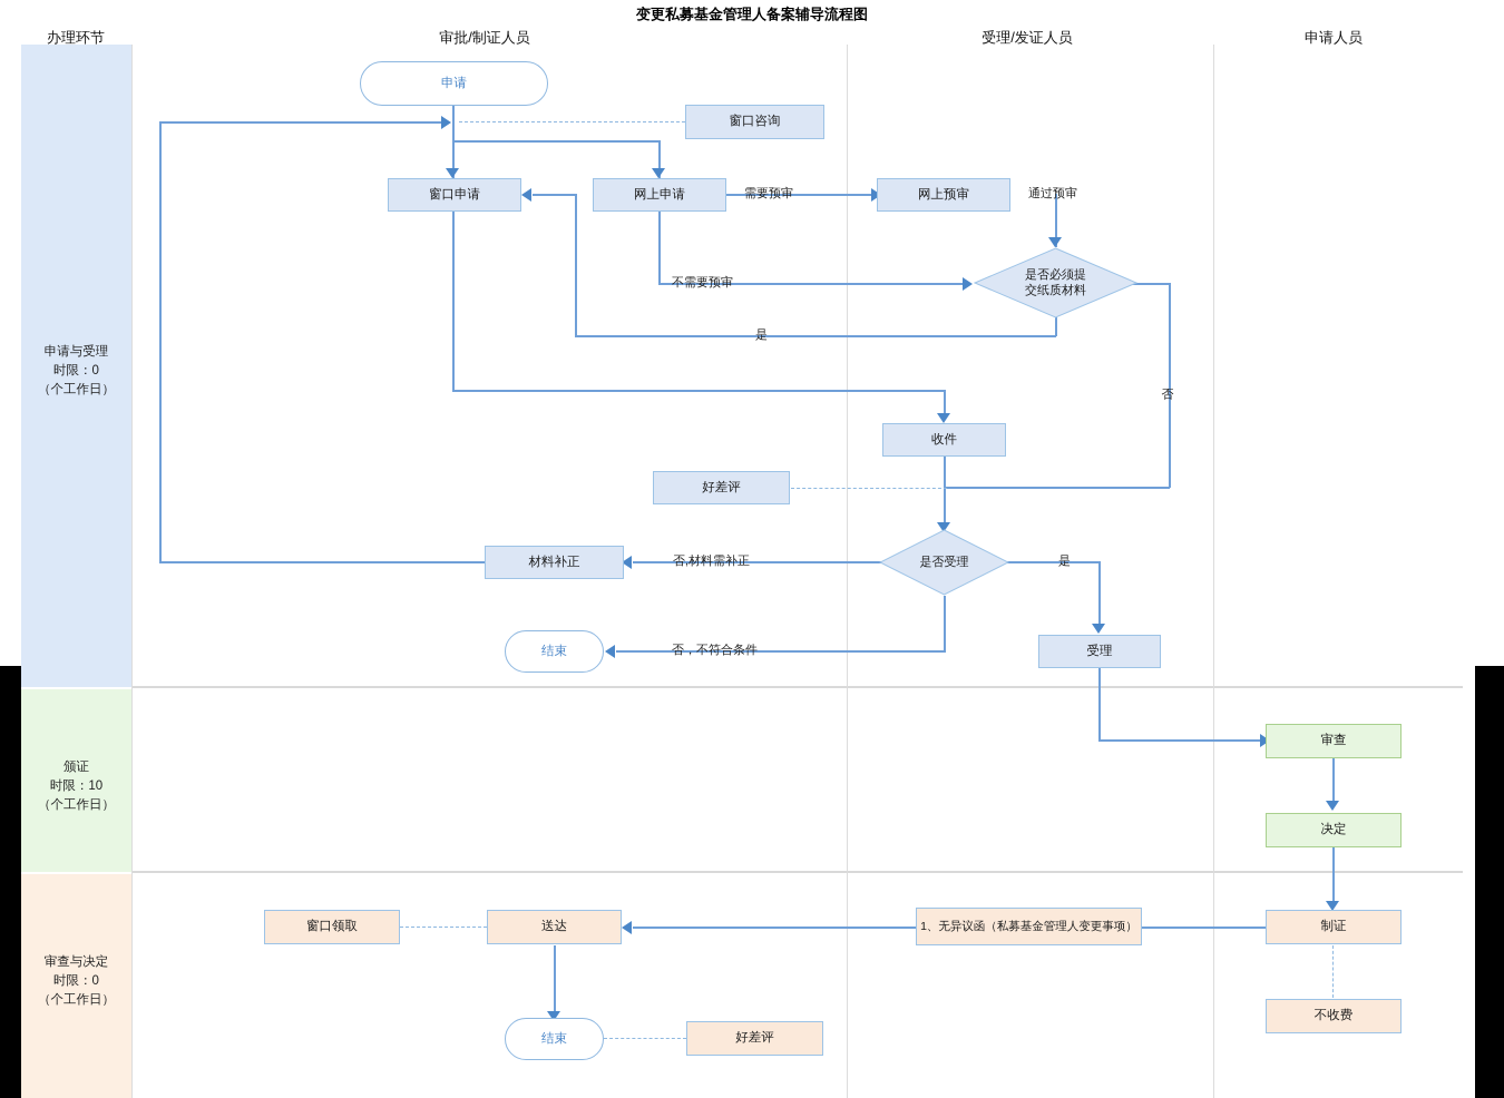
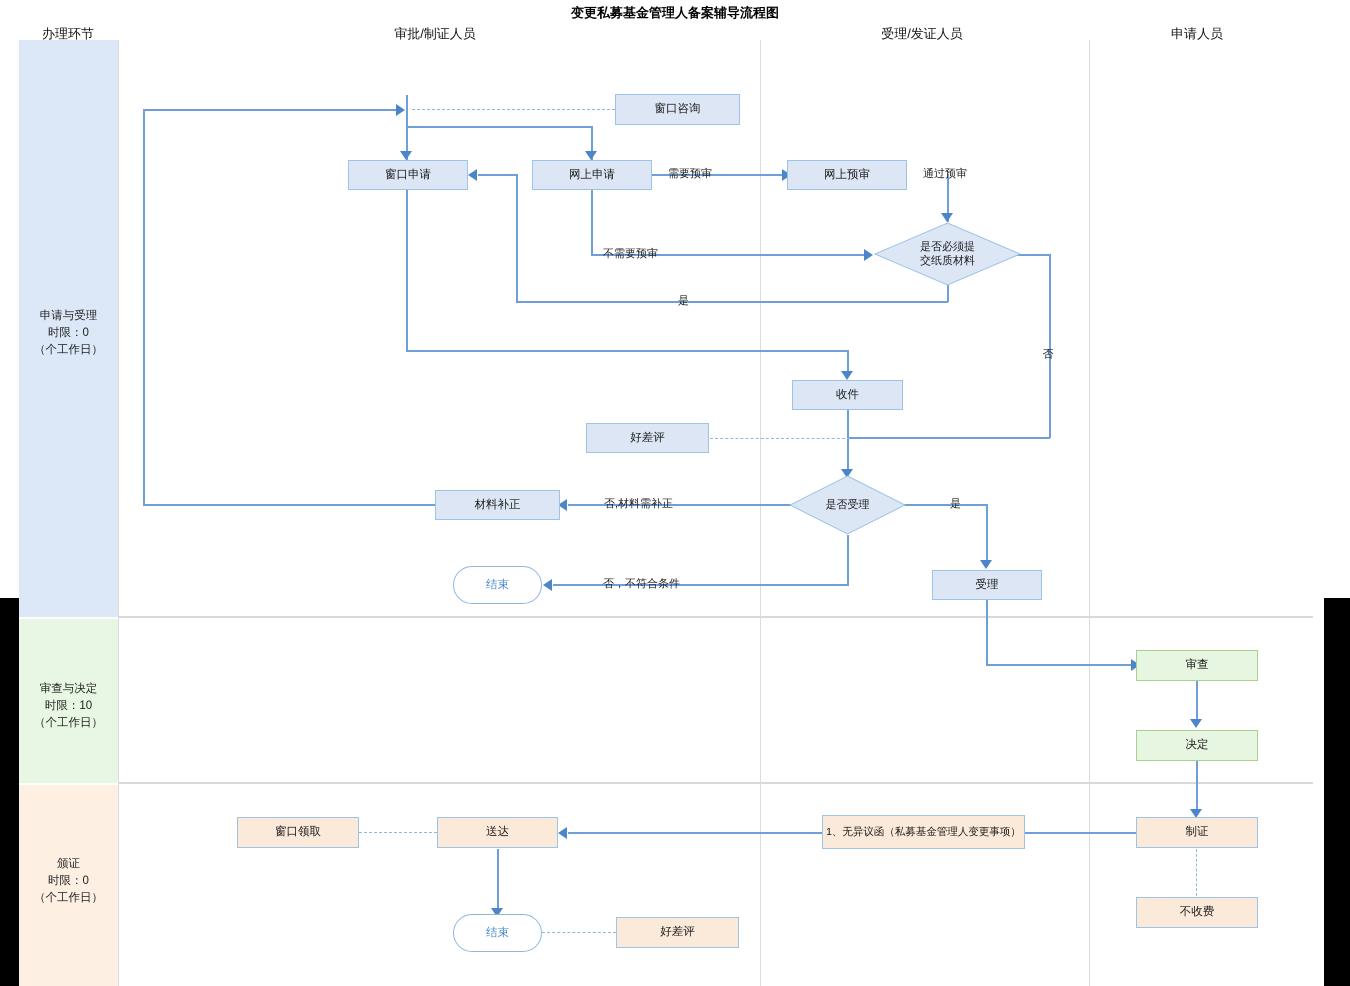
  变更私募基金管理人备案辅导流程图
  办理环节
  审批/制证人员
  受理/发证人员
  申请人员
  申请与受理
  时限：0
  （个工作日）
- 颁证
+ 审查与决定
  时限：10
  （个工作日）
- 审查与决定
+ 颁证
  时限：0
  （个工作日）
  需要预审
  通过预审
  不需要预审
  是
  是
  否,材料需补正
  否，不符合条件
- 申请
  窗口咨询
  窗口申请
  网上申请
  网上预审
  是否必须提
  交纸质材料
  收件
  好差评
  是否受理
  材料补正
  结束
  受理
  审查
  决定
  窗口领取
  送达
  1、无异议函（私募基金管理人变更事项）
  制证
  不收费
  结束
  好差评
